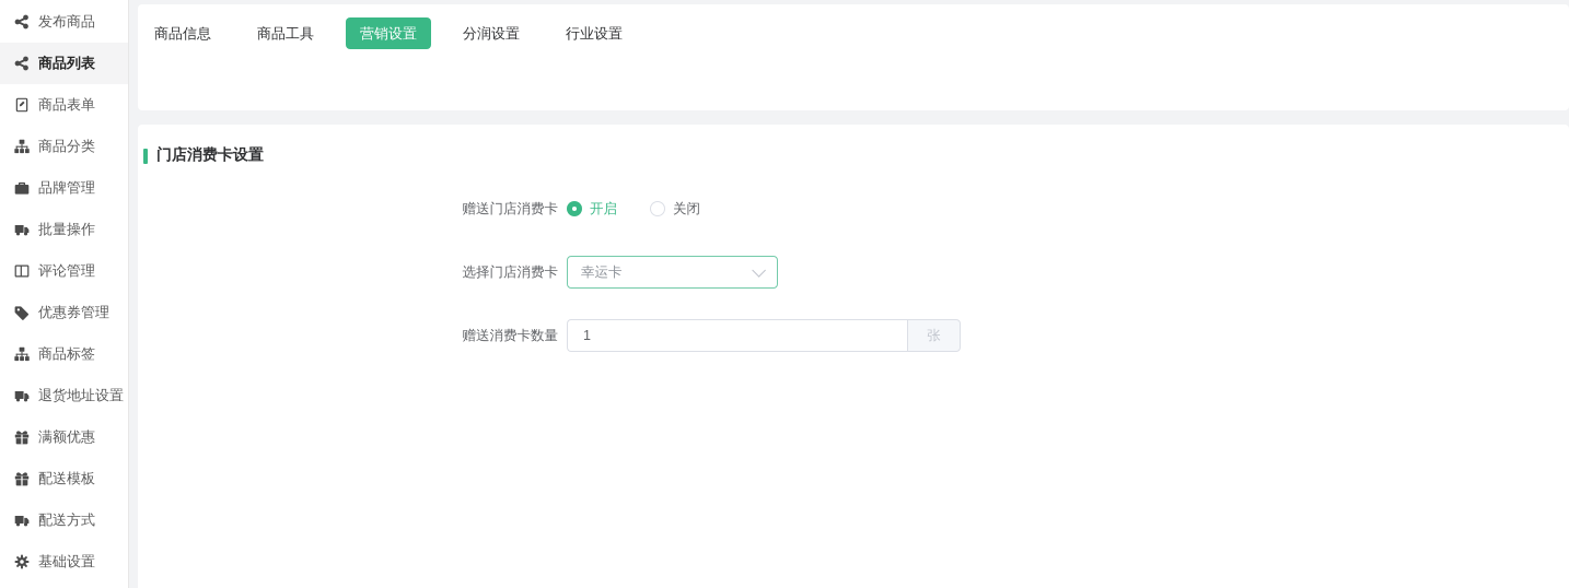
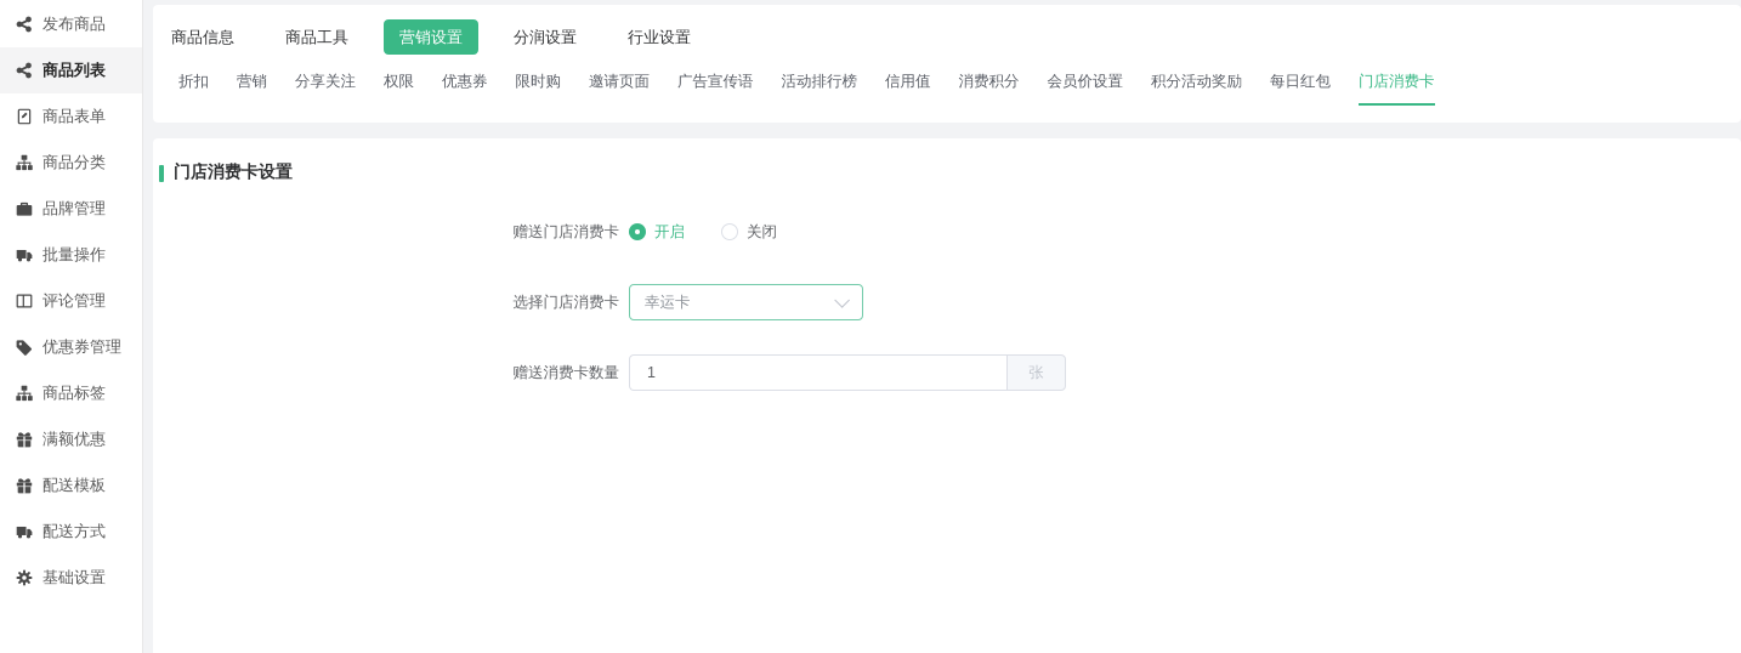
  发布商品
  商品列表
  商品表单
  商品分类
  品牌管理
  批量操作
  评论管理
  优惠券管理
  商品标签
- 退货地址设置
  满额优惠
  配送模板
  配送方式
  基础设置
  商品信息
  商品工具
  营销设置
  分润设置
  行业设置
+ 折扣
+ 营销
+ 分享关注
+ 权限
+ 优惠券
+ 限时购
+ 邀请页面
+ 广告宣传语
+ 活动排行榜
+ 信用值
+ 消费积分
+ 会员价设置
+ 积分活动奖励
+ 每日红包
+ 门店消费卡
  门店消费卡设置
  赠送门店消费卡
  开启
  关闭
  选择门店消费卡
  幸运卡
  赠送消费卡数量
  1
  张
